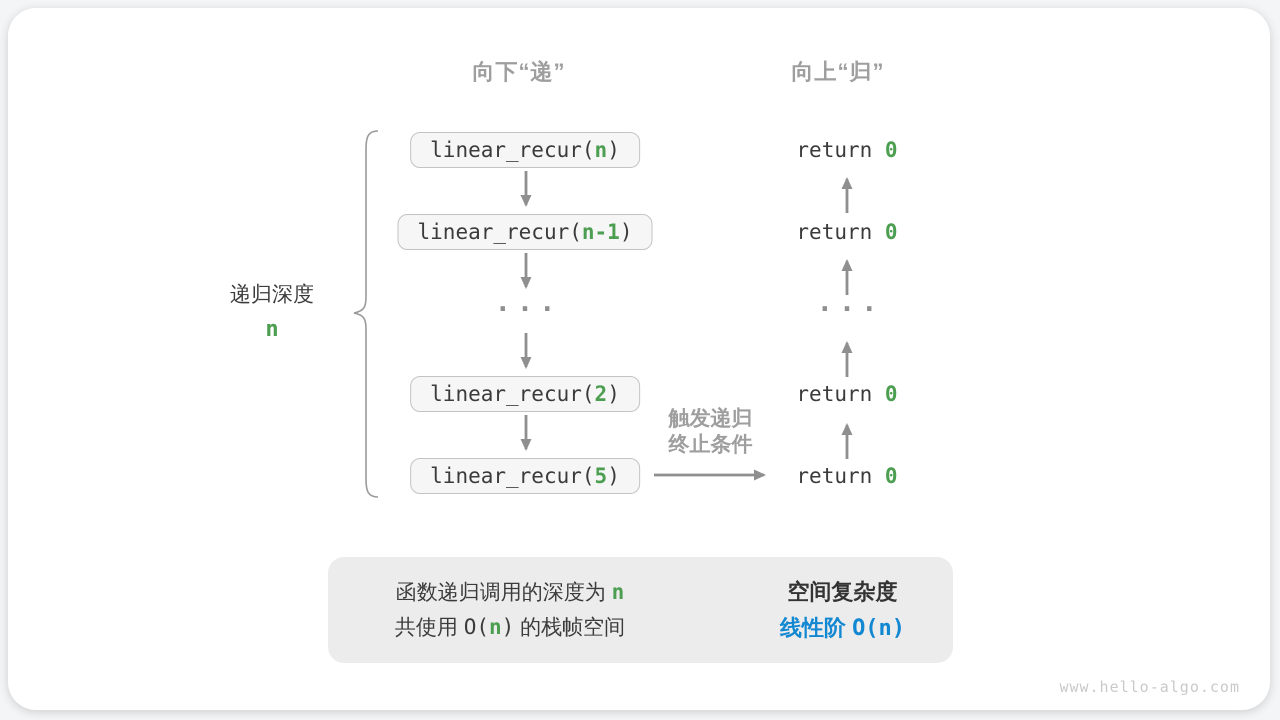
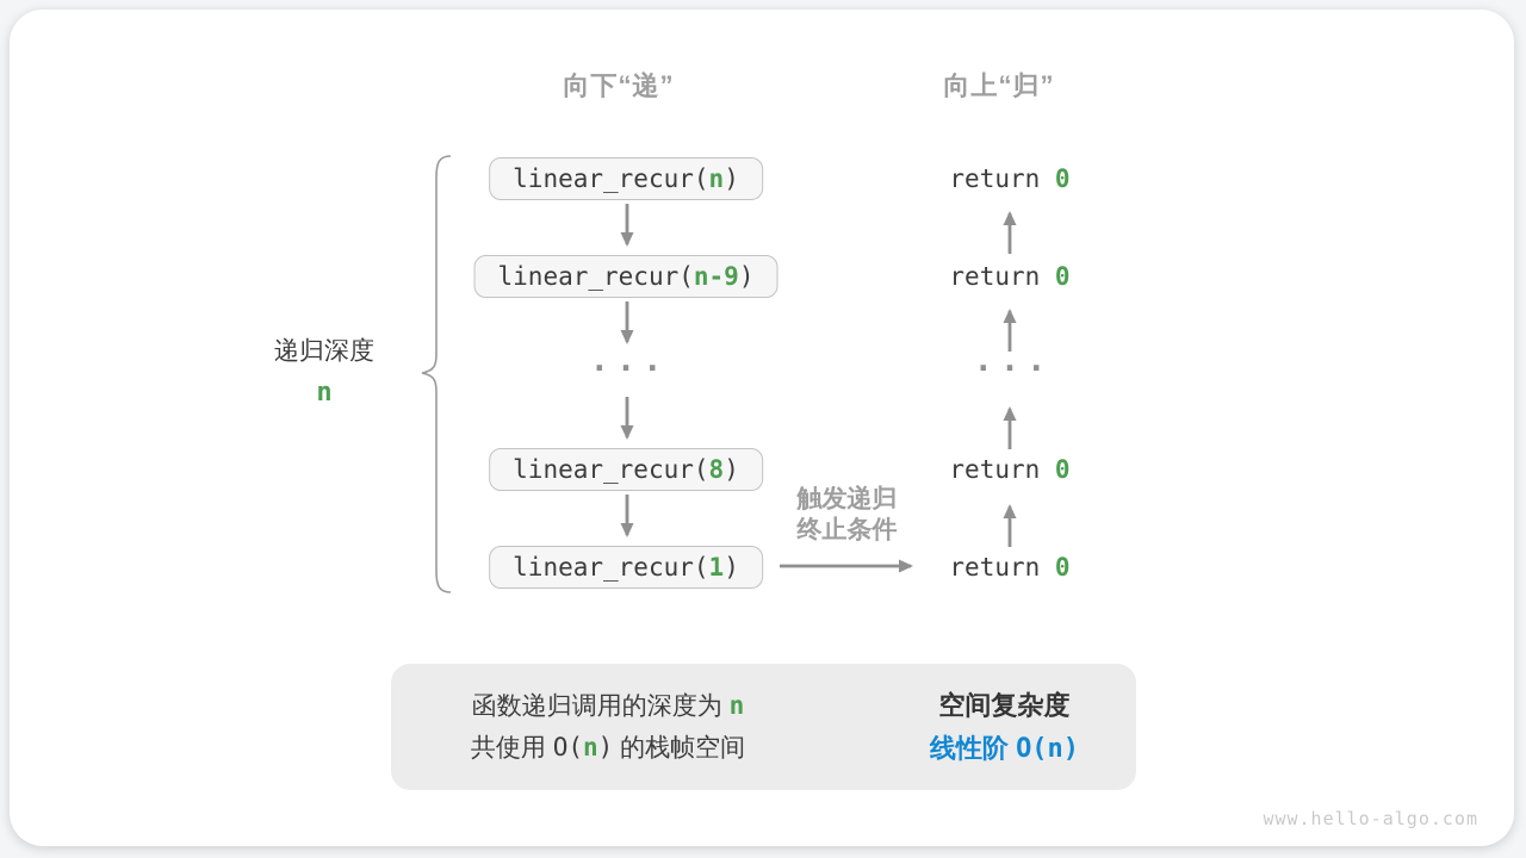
  向下“递”
  向上“归”
  linear_recur(n)
- linear_recur(n-1)
+ linear_recur(n-9)
  ...
- linear_recur(2)
+ linear_recur(8)
- linear_recur(5)
+ linear_recur(1)
  return 0
  return 0
  ...
  return 0
  return 0
  递归深度
  n
  触发递归
  终止条件
  函数递归调用的深度为 n
  共使用 O(n) 的栈帧空间
  空间复杂度
  线性阶 O(n)
  www.hello-algo.com
